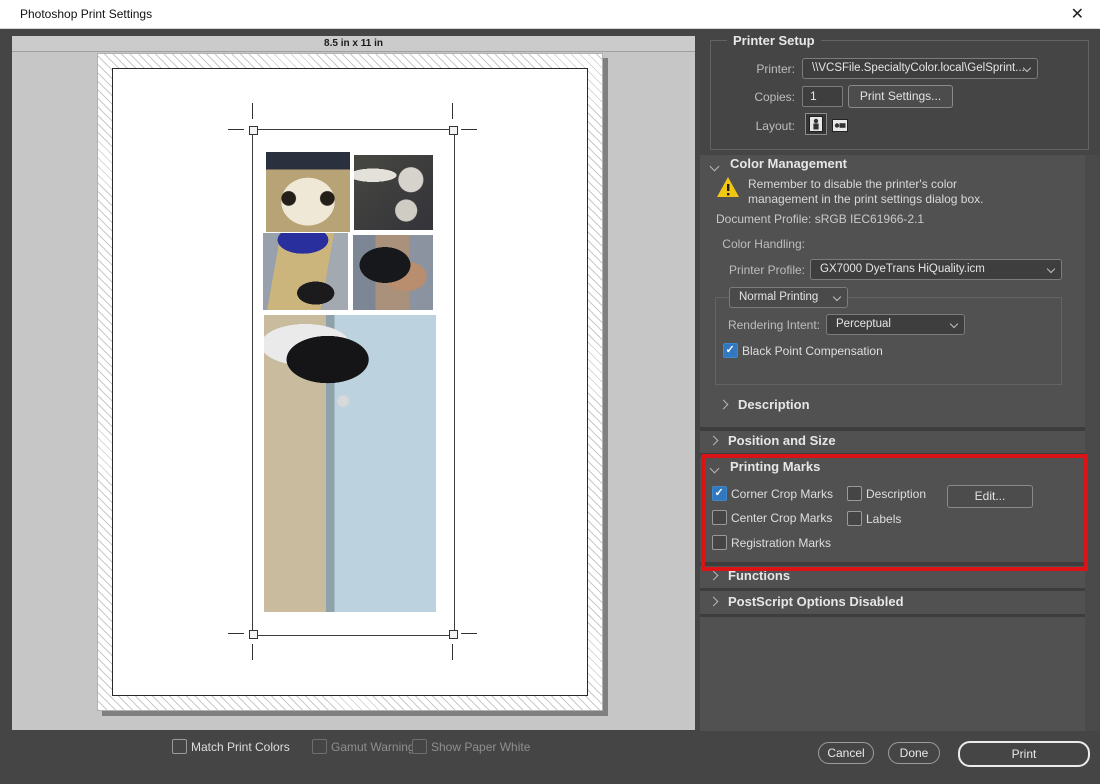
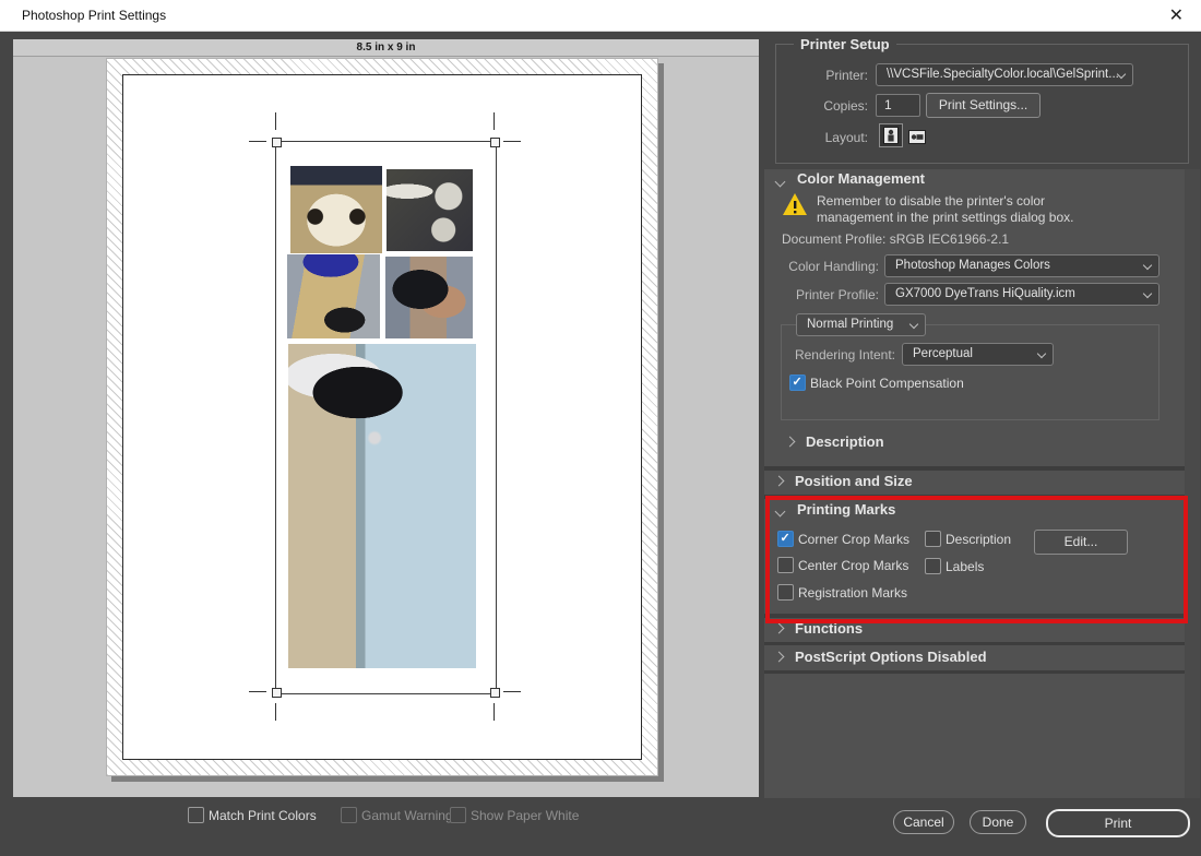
  Photoshop Print Settings
  ✕
- 8.5 in x 11 in
+ 8.5 in x 9 in
  Printer Setup
  Printer:
  \\VCSFile.SpecialtyColor.local\GelSprint...
  Copies:
  1
  Print Settings...
  Layout:
  Color Management
  Remember to disable the printer's color
  management in the print settings dialog box.
  Document Profile: sRGB IEC61966-2.1
  Color Handling:
+ Photoshop Manages Colors
  Printer Profile:
  GX7000 DyeTrans HiQuality.icm
  Normal Printing
  Rendering Intent:
  Perceptual
  Black Point Compensation
  Description
  Position and Size
  Printing Marks
  Corner Crop Marks
  Center Crop Marks
  Registration Marks
  Description
  Labels
  Edit...
  Functions
  PostScript Options Disabled
  Match Print Colors
  Gamut Warnin
  Show Paper White
  Cancel
  Done
  Print
